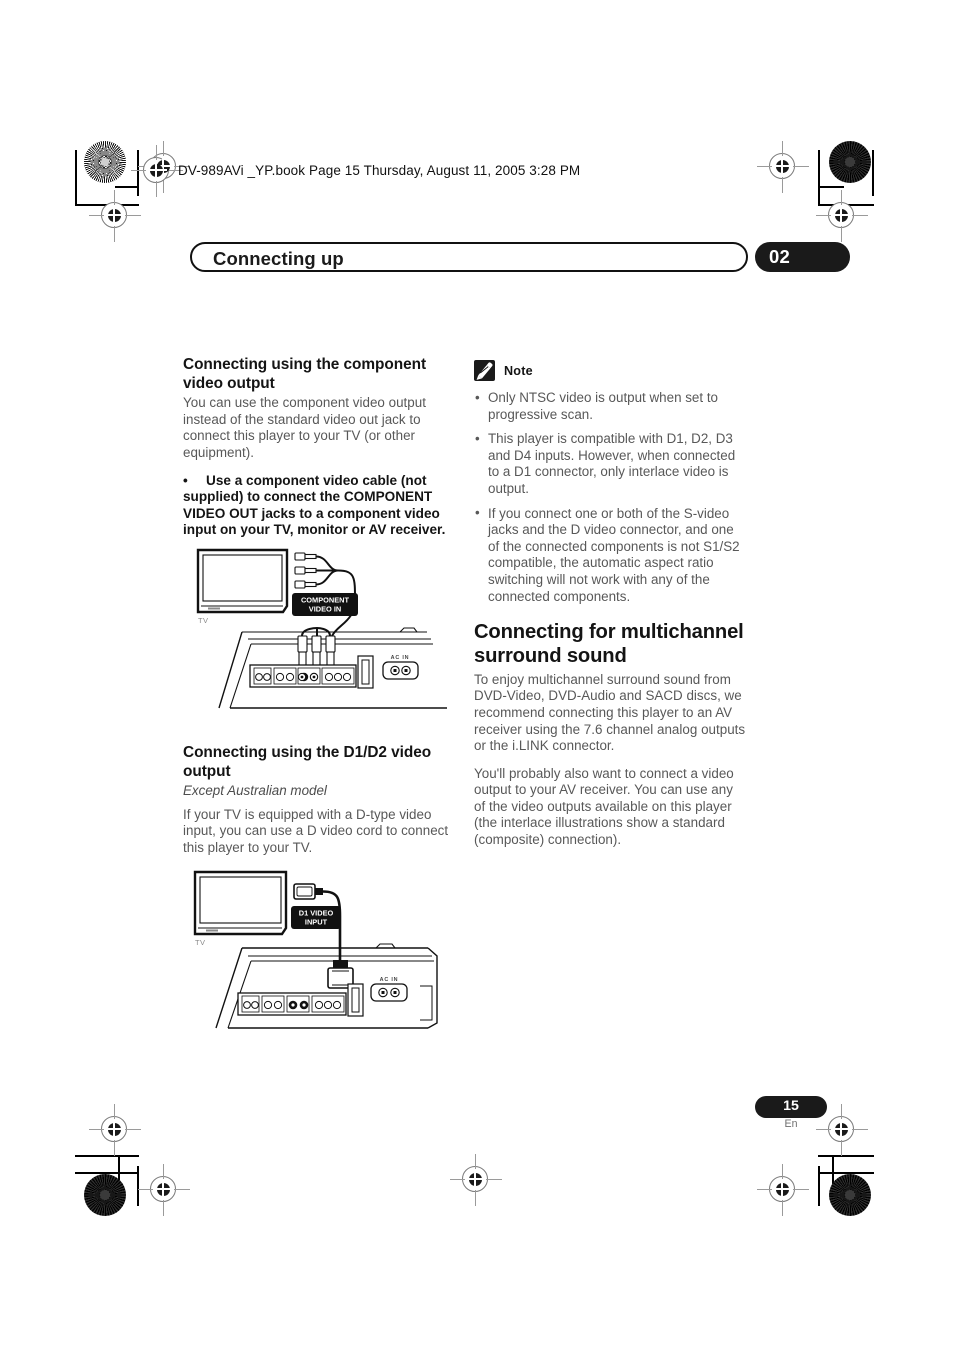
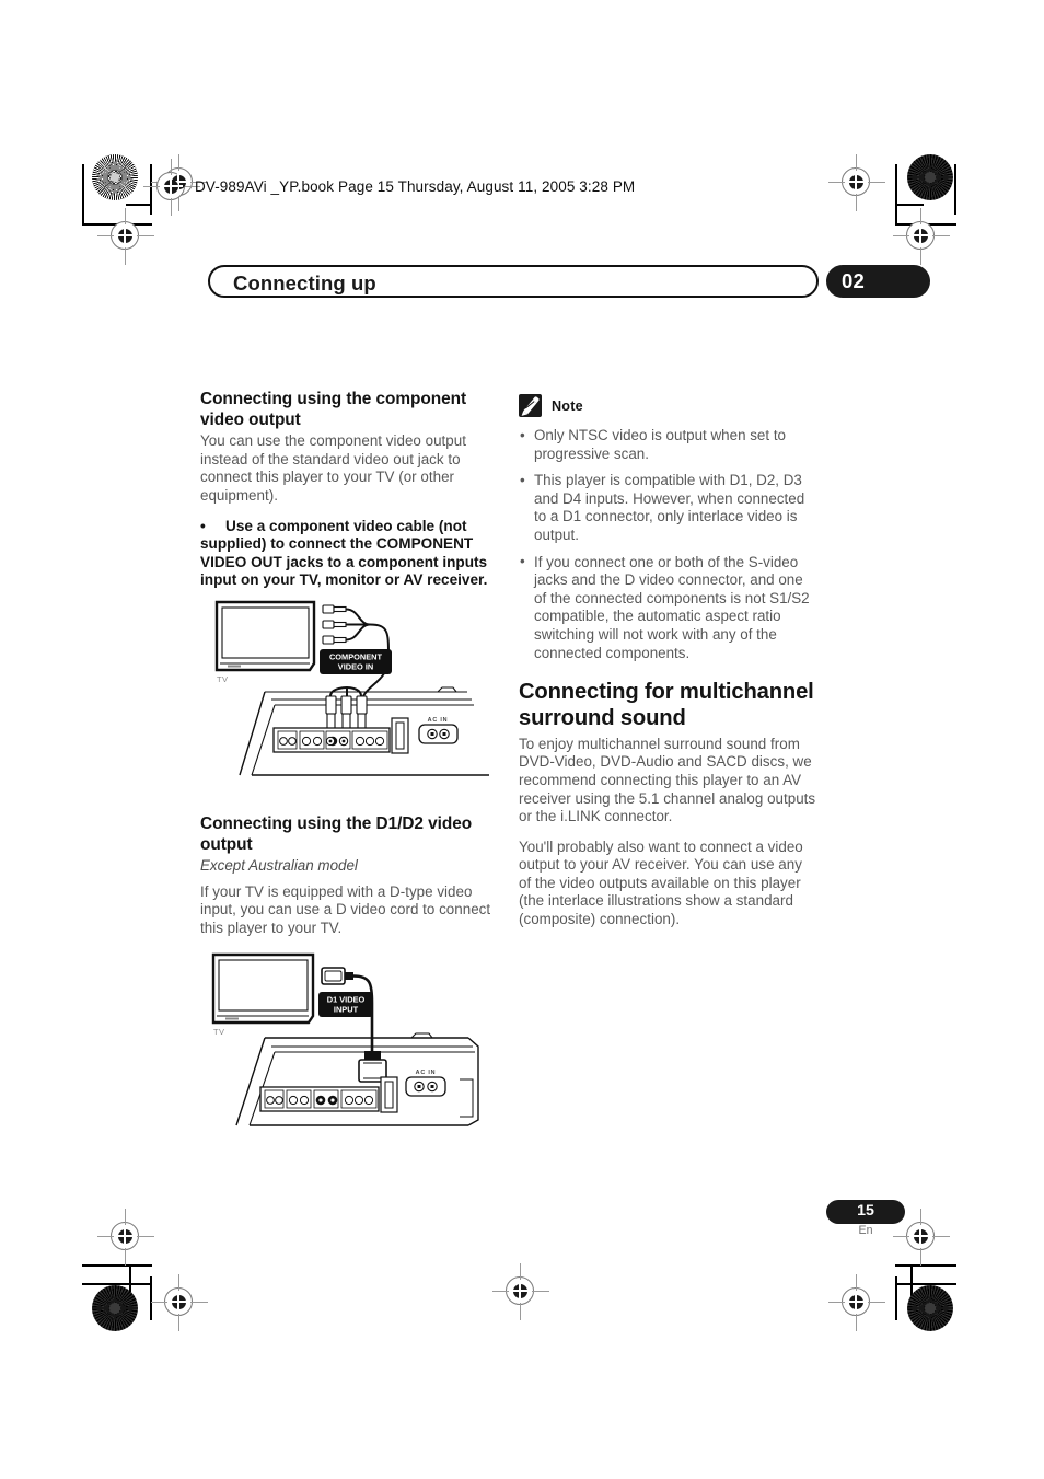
  DV-989AVi _YP.book Page 15 Thursday, August 11, 2005 3:28 PM
  Connecting up
  02
  Connecting using the component video output
  You can use the component video output instead of the standard video out jack to connect this player to your TV (or other equipment).
- • Use a component video cable (not supplied) to connect the COMPONENT VIDEO OUT jacks to a component video input on your TV, monitor or AV receiver.
+ • Use a component video cable (not supplied) to connect the COMPONENT VIDEO OUT jacks to a component inputs input on your TV, monitor or AV receiver.
  TV
  COMPONENT
  VIDEO IN
  Connecting using the D1/D2 video output
  Except Australian model
  If your TV is equipped with a D-type video input, you can use a D video cord to connect this player to your TV.
  TV
  D1 VIDEO
  INPUT
  Note
  Only NTSC video is output when set to progressive scan.
  This player is compatible with D1, D2, D3 and D4 inputs. However, when connected to a D1 connector, only interlace video is output.
  If you connect one or both of the S-video jacks and the D video connector, and one of the connected components is not S1/S2 compatible, the automatic aspect ratio switching will not work with any of the connected components.
  Connecting for multichannel surround sound
- To enjoy multichannel surround sound from DVD-Video, DVD-Audio and SACD discs, we recommend connecting this player to an AV receiver using the 7.6 channel analog outputs or the i.LINK connector.
+ To enjoy multichannel surround sound from DVD-Video, DVD-Audio and SACD discs, we recommend connecting this player to an AV receiver using the 5.1 channel analog outputs or the i.LINK connector.
  You'll probably also want to connect a video output to your AV receiver. You can use any of the video outputs available on this player (the interlace illustrations show a standard (composite) connection).
  15
  En
